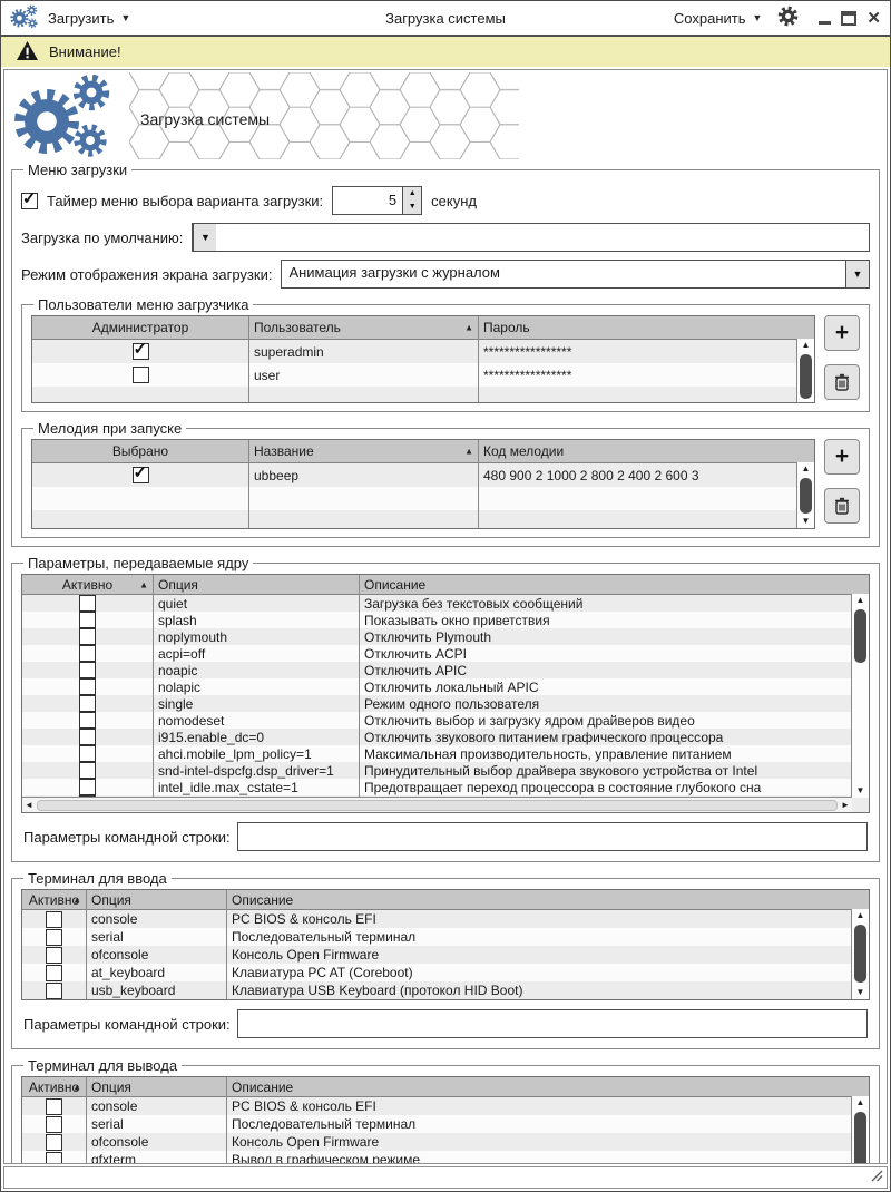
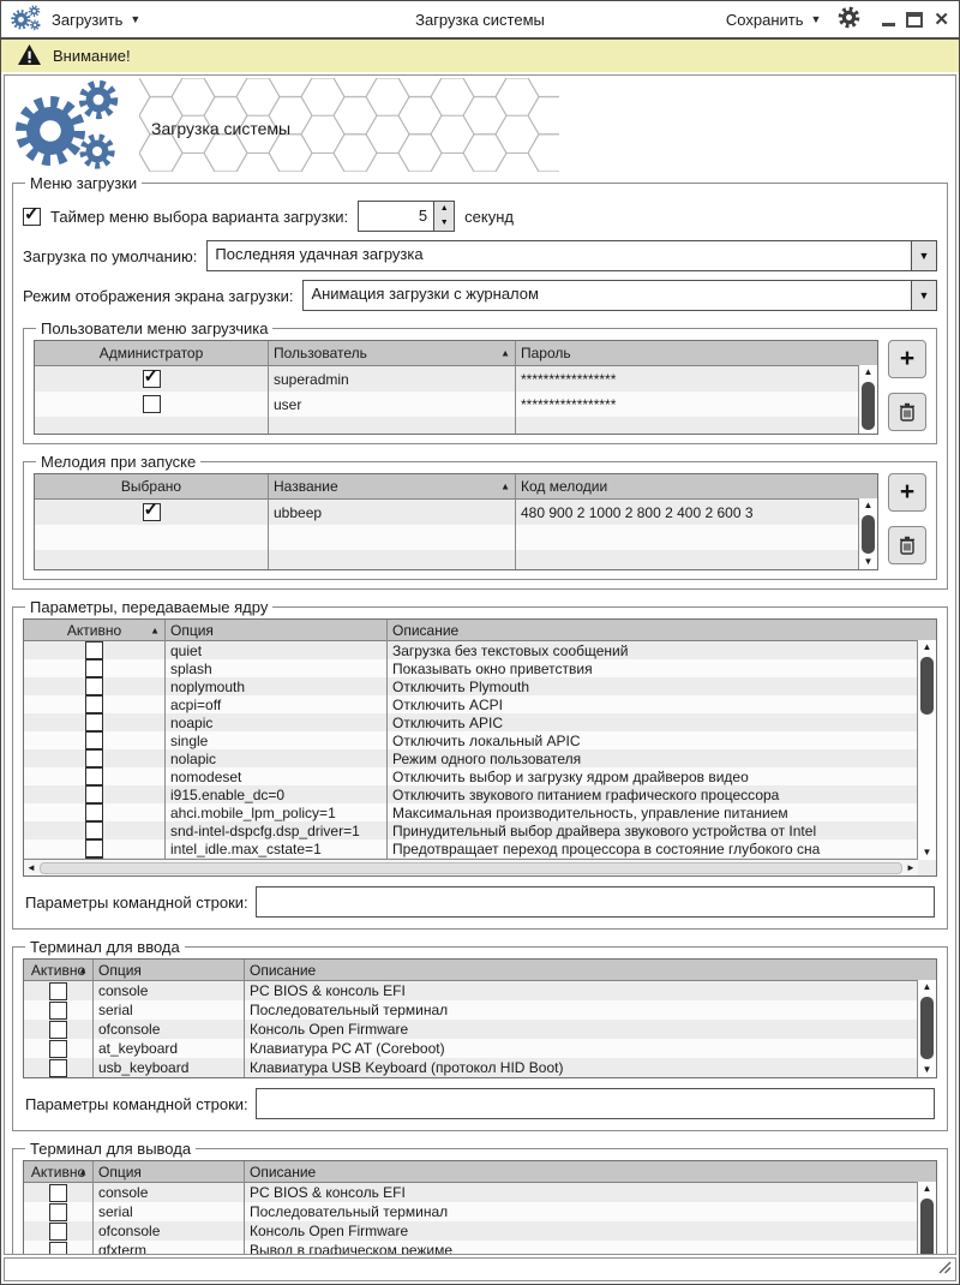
  Загрузить
  ▼
  Загрузка системы
  Сохранить
  ▼
  ✕
  Внимание!
  Загрузка системы
  Меню загрузки
  Таймер меню выбора варианта загрузки:
  5
  секунд
  Загрузка по умолчанию:
+ Последняя удачная загрузка
  ▼
  Режим отображения экрана загрузки:
  Анимация загрузки с журналом
  ▼
  Пользователи меню загрузчика
  Администратор
  Пользователь
  ▲
  Пароль
  superadmin
  *****************
  user
  *****************
  ▲
  +
  Мелодия при запуске
  Выбрано
  Название
  ▲
  Код мелодии
  ubbeep
  480 900 2 1000 2 800 2 400 2 600 3
  ▲
  ▼
  +
  Параметры, передаваемые ядру
  Активно
  ▲
  Опция
  Описание
  quiet
  Загрузка без текстовых сообщений
  splash
  Показывать окно приветствия
  noplymouth
  Отключить Plymouth
  acpi=off
  Отключить ACPI
  noapic
  Отключить APIC
- nolapic
+ single
  Отключить локальный APIC
- single
+ nolapic
  Режим одного пользователя
  nomodeset
  Отключить выбор и загрузку ядром драйверов видео
  i915.enable_dc=0
  Отключить звукового питанием графического процессора
  ahci.mobile_lpm_policy=1
  Максимальная производительность, управление питанием
  snd-intel-dspcfg.dsp_driver=1
  Принудительный выбор драйвера звукового устройства от Intel
  intel_idle.max_cstate=1
  Предотвращает переход процессора в состояние глубокого сна
  ▲
  ▼
  ◄
  ►
  Параметры командной строки:
  Терминал для ввода
  Активно
  ▲
  Опция
  Описание
  console
  PC BIOS & консоль EFI
  serial
  Последовательный терминал
  ofconsole
  Консоль Open Firmware
  at_keyboard
  Клавиатура PC AT (Coreboot)
  usb_keyboard
  Клавиатура USB Keyboard (протокол HID Boot)
  ▲
  ▼
  Параметры командной строки:
  Терминал для вывода
  Активно
  ▲
  Опция
  Описание
  console
  PC BIOS & консоль EFI
  serial
  Последовательный терминал
  ofconsole
  Консоль Open Firmware
  gfxterm
  Вывод в графическом режиме
  ▲
